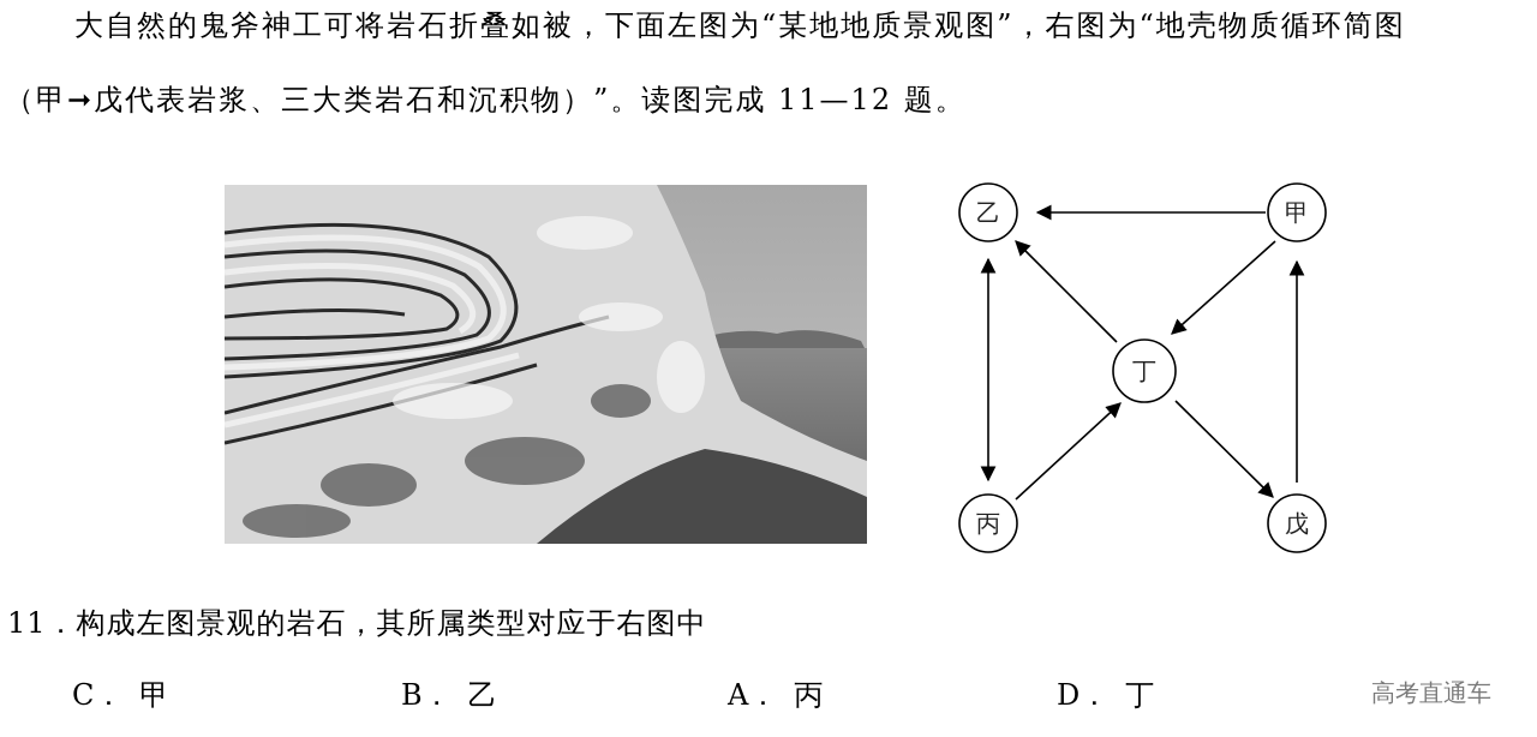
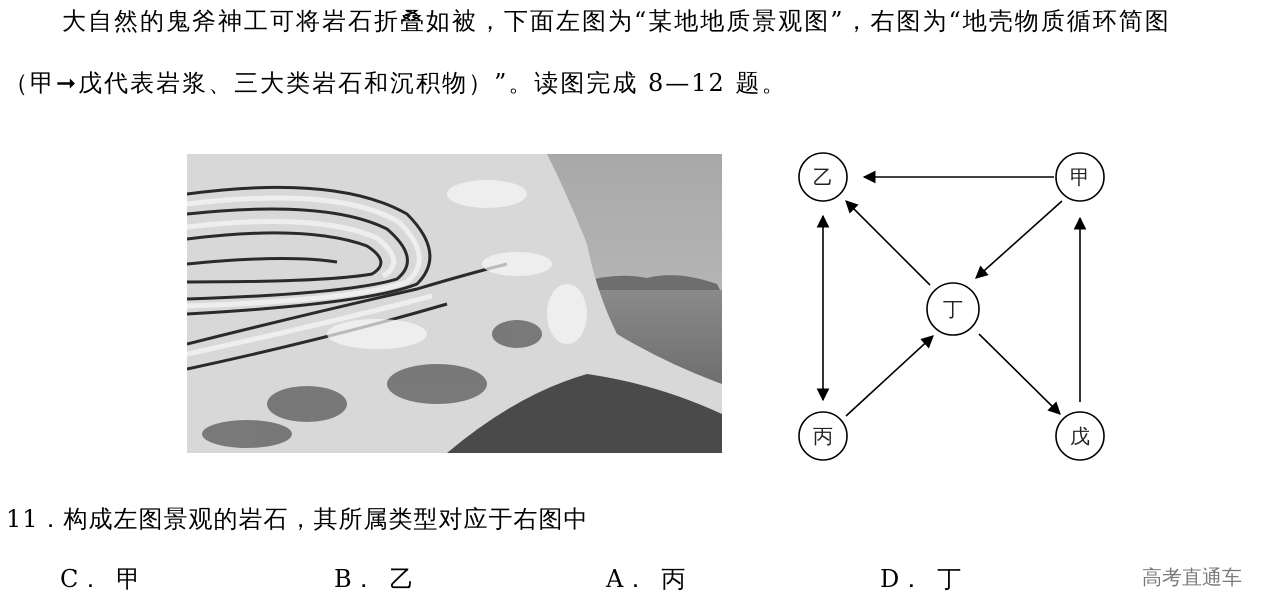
  大自然的鬼斧神工可将岩石折叠如被，下面左图为“某地地质景观图”，右图为“地壳物质循环简图
- （甲➞戊代表岩浆、三大类岩石和沉积物）”。读图完成 11—12 题。
+ （甲➞戊代表岩浆、三大类岩石和沉积物）”。读图完成 8—12 题。
  乙
  甲
  丁
  丙
  戊
  11．构成左图景观的岩石，其所属类型对应于右图中
  C． 甲
  B． 乙
  A． 丙
  D． 丁
  高考直通车
